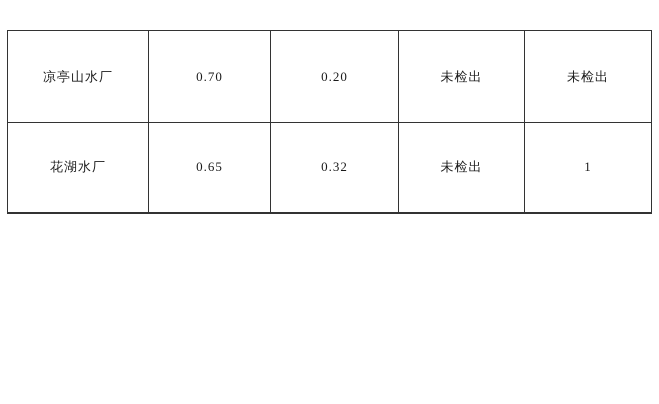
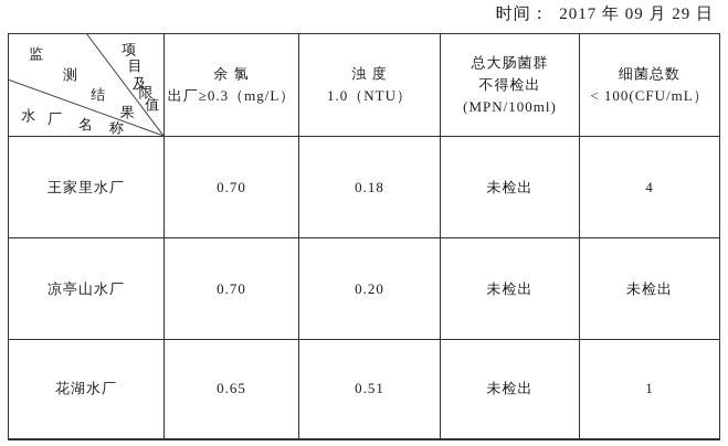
+ 时间： 2017 年 09 月 29 日
+ 监测结果项目及限值水 厂 名 称	余 氯 出厂≥0.3（mg/L）	浊 度 1.0（NTU）	总大肠菌群 不得检出 (MPN/100ml)	细菌总数 < 100(CFU/mL）
+ 王家里水厂	0.70	0.18	未检出	4
  凉亭山水厂	0.70	0.20	未检出	未检出
- 花湖水厂	0.65	0.32	未检出	1
+ 花湖水厂	0.65	0.51	未检出	1
